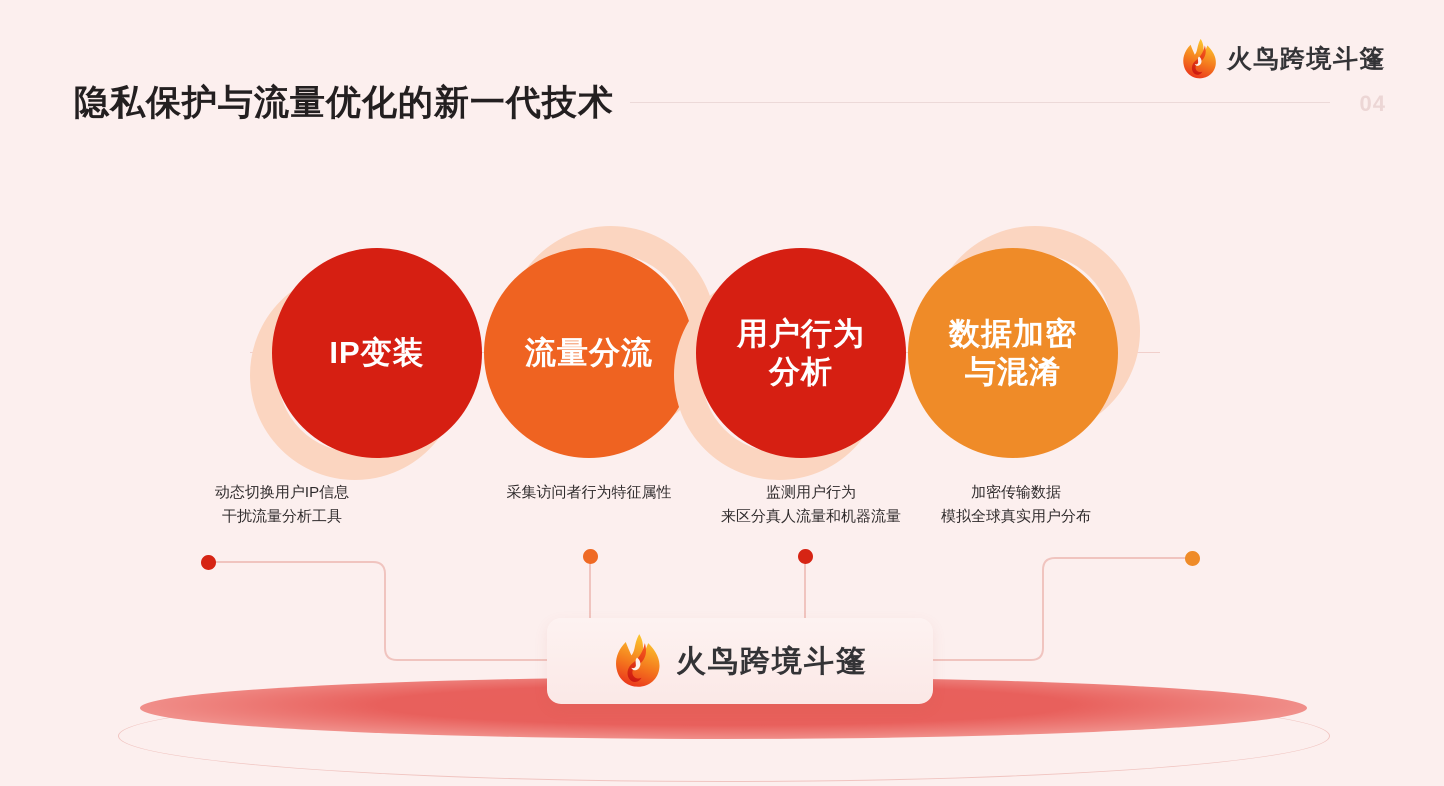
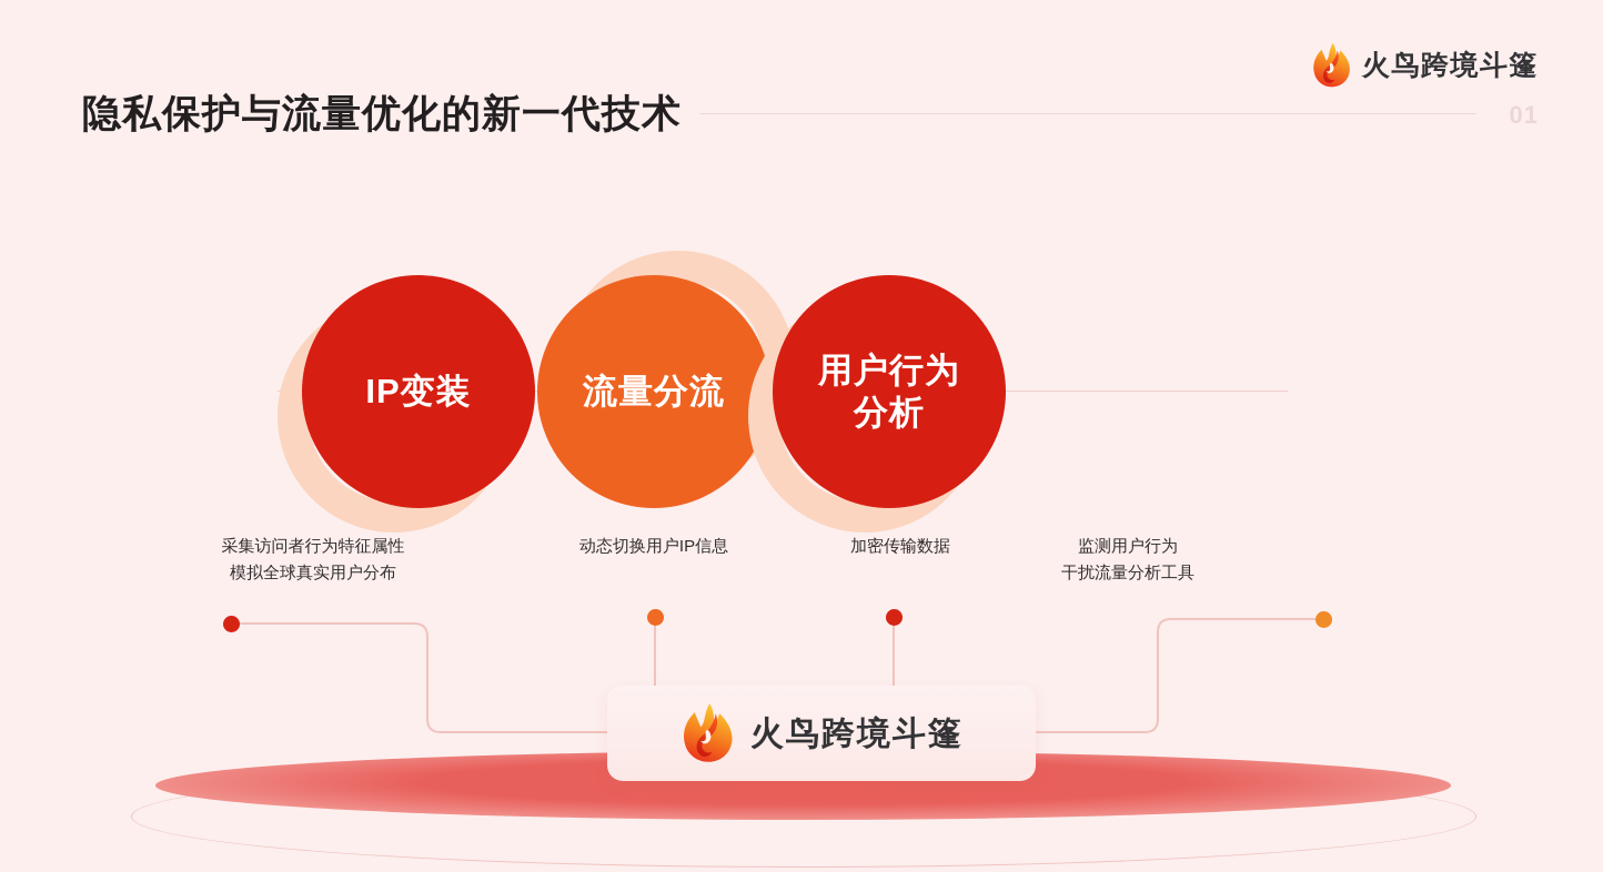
  隐私保护与流量优化的新一代技术
- 04
+ 01
  火鸟跨境斗篷
  IP变装
  流量分流
  用户行为
  分析
- 数据加密
- 与混淆
- 动态切换用户IP信息
+ 采集访问者行为特征属性
- 干扰流量分析工具
+ 模拟全球真实用户分布
- 采集访问者行为特征属性
+ 动态切换用户IP信息
- 监测用户行为
+ 加密传输数据
- 来区分真人流量和机器流量
- 加密传输数据
+ 监测用户行为
- 模拟全球真实用户分布
+ 干扰流量分析工具
  火鸟跨境斗篷
